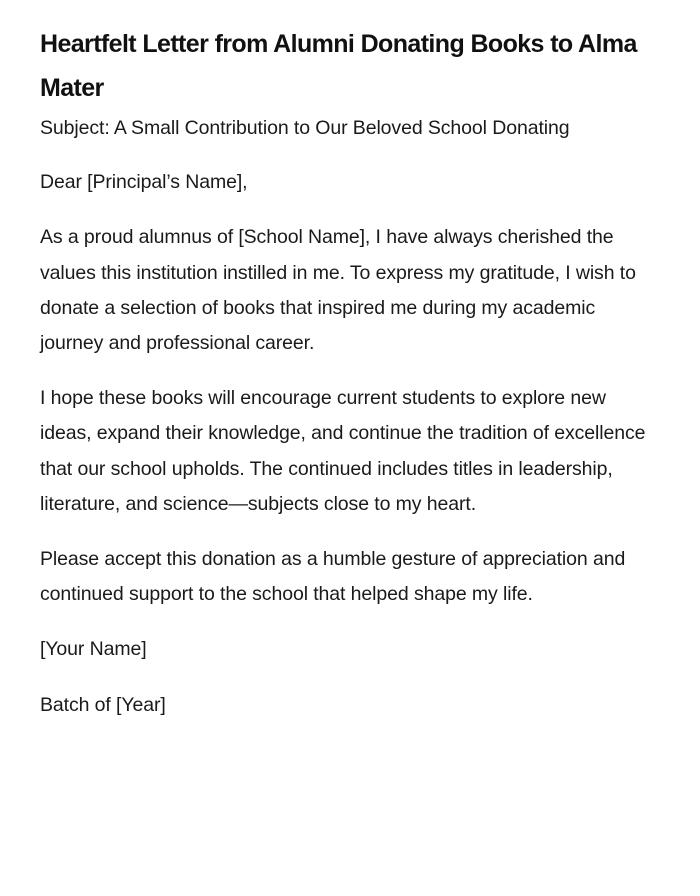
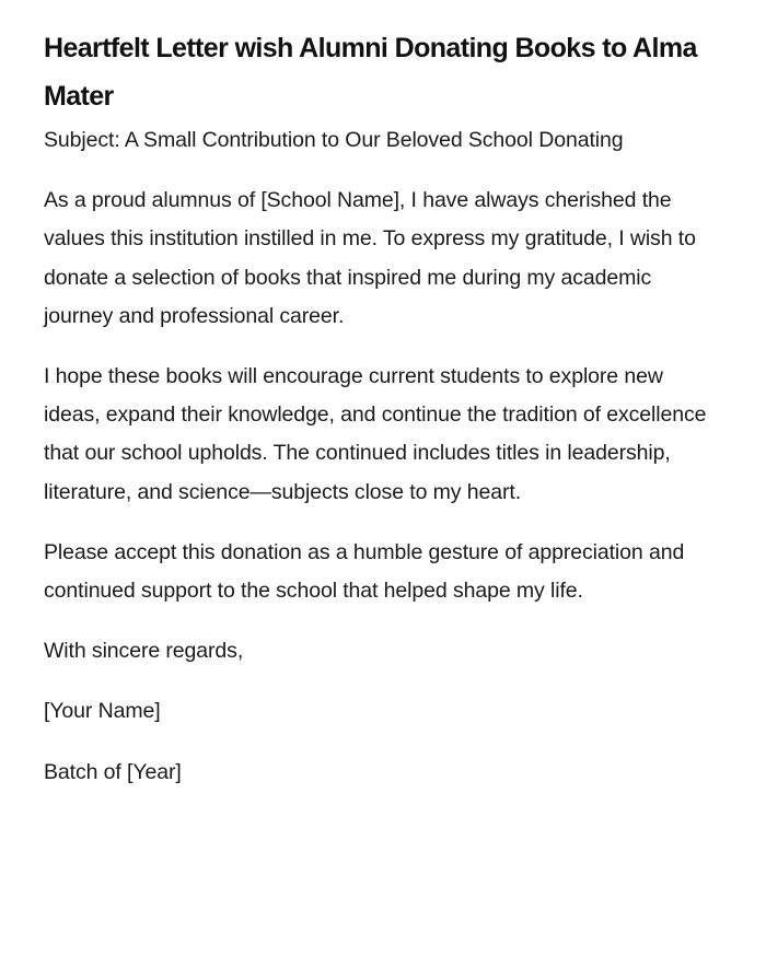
- Heartfelt Letter from Alumni Donating Books to Alma Mater
+ Heartfelt Letter wish Alumni Donating Books to Alma Mater
  Subject: A Small Contribution to Our Beloved School Donating
- Dear [Principal’s Name],
  As a proud alumnus of [School Name], I have always cherished the values this institution instilled in me. To express my gratitude, I wish to donate a selection of books that inspired me during my academic journey and professional career.
  I hope these books will encourage current students to explore new ideas, expand their knowledge, and continue the tradition of excellence that our school upholds. The continued includes titles in leadership, literature, and science—subjects close to my heart.
  Please accept this donation as a humble gesture of appreciation and continued support to the school that helped shape my life.
+ With sincere regards,
  [Your Name]
  Batch of [Year]
